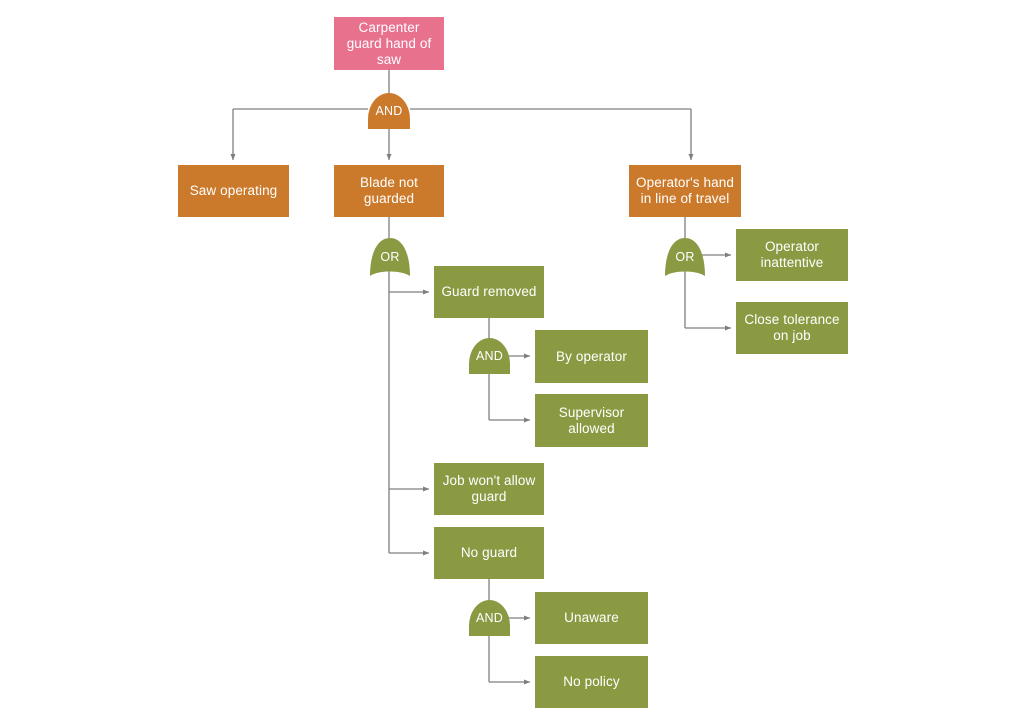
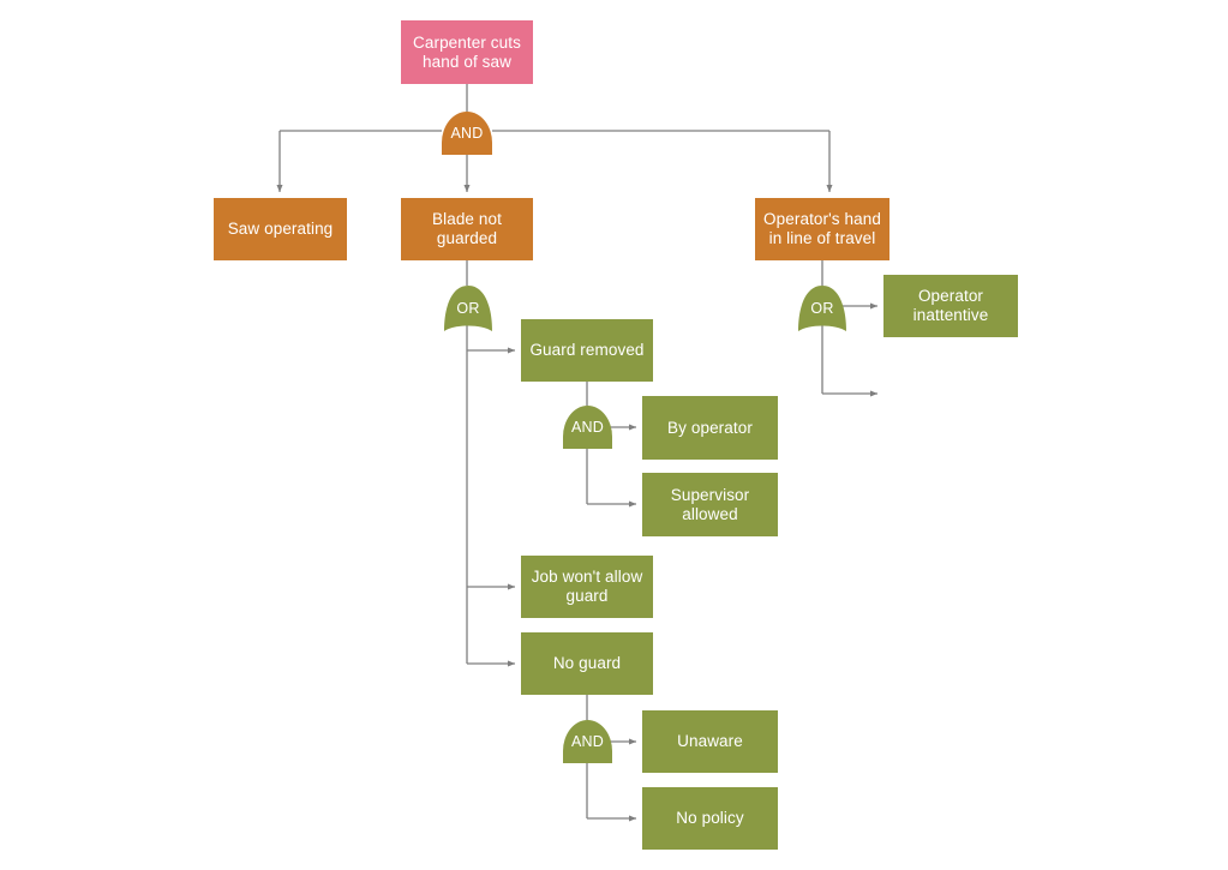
- Carpenter guard hand of saw
+ Carpenter cuts hand of saw
  Saw operating
  Blade not guarded
  Operator's hand in line of travel
  Operator inattentive
- Close tolerance on job
  Guard removed
  By operator
  Supervisor allowed
  Job won't allow guard
  No guard
  Unaware
  No policy
  AND
  OR
  AND
  AND
  OR
